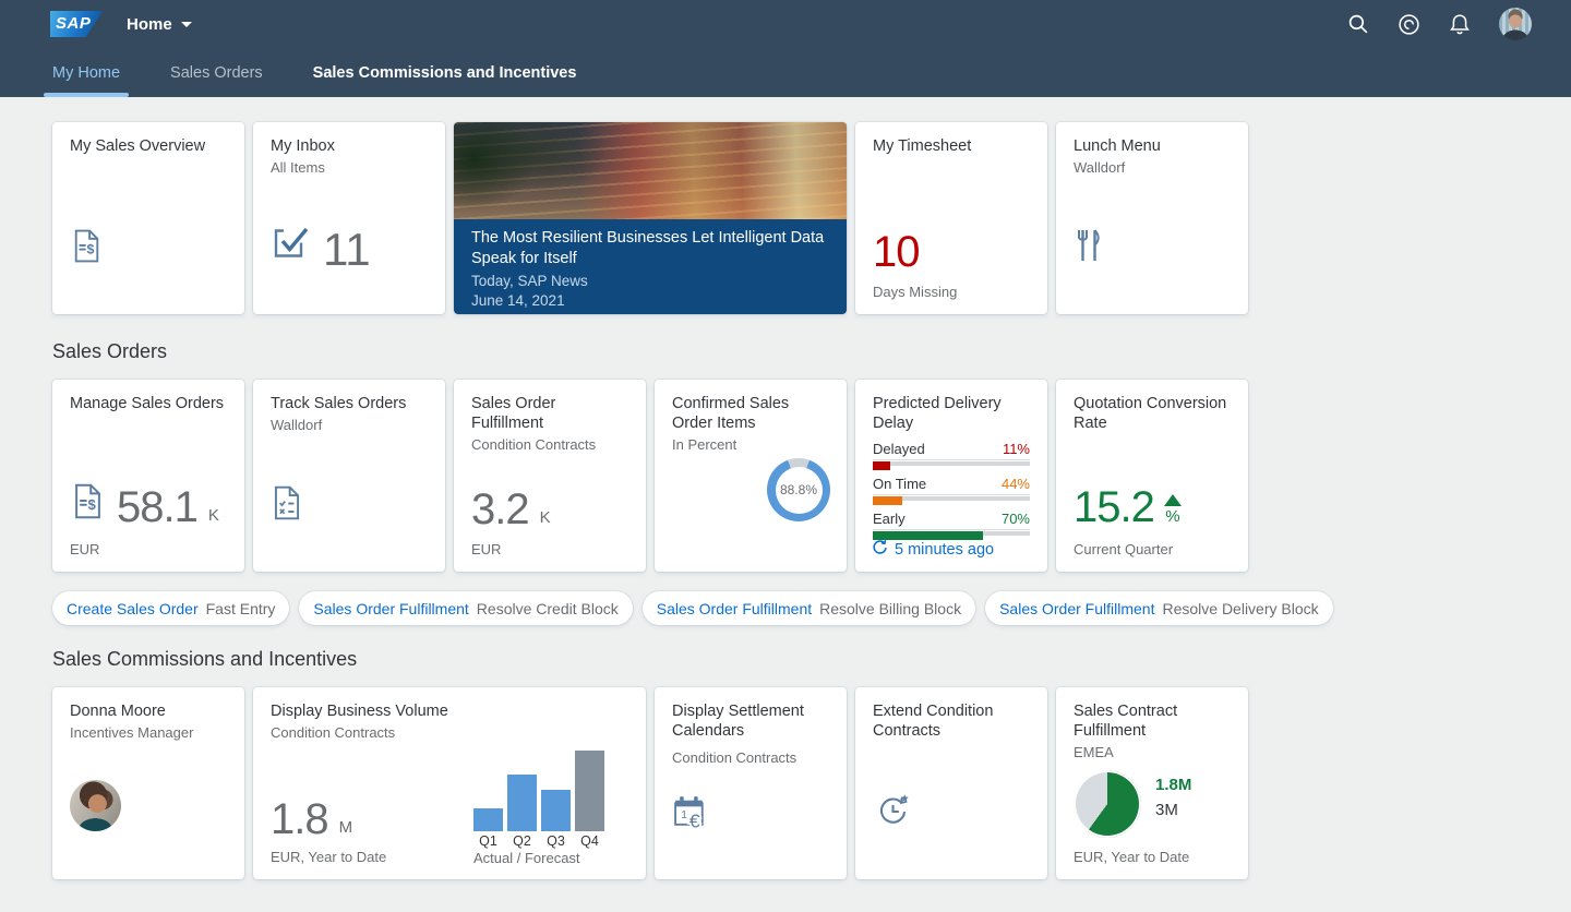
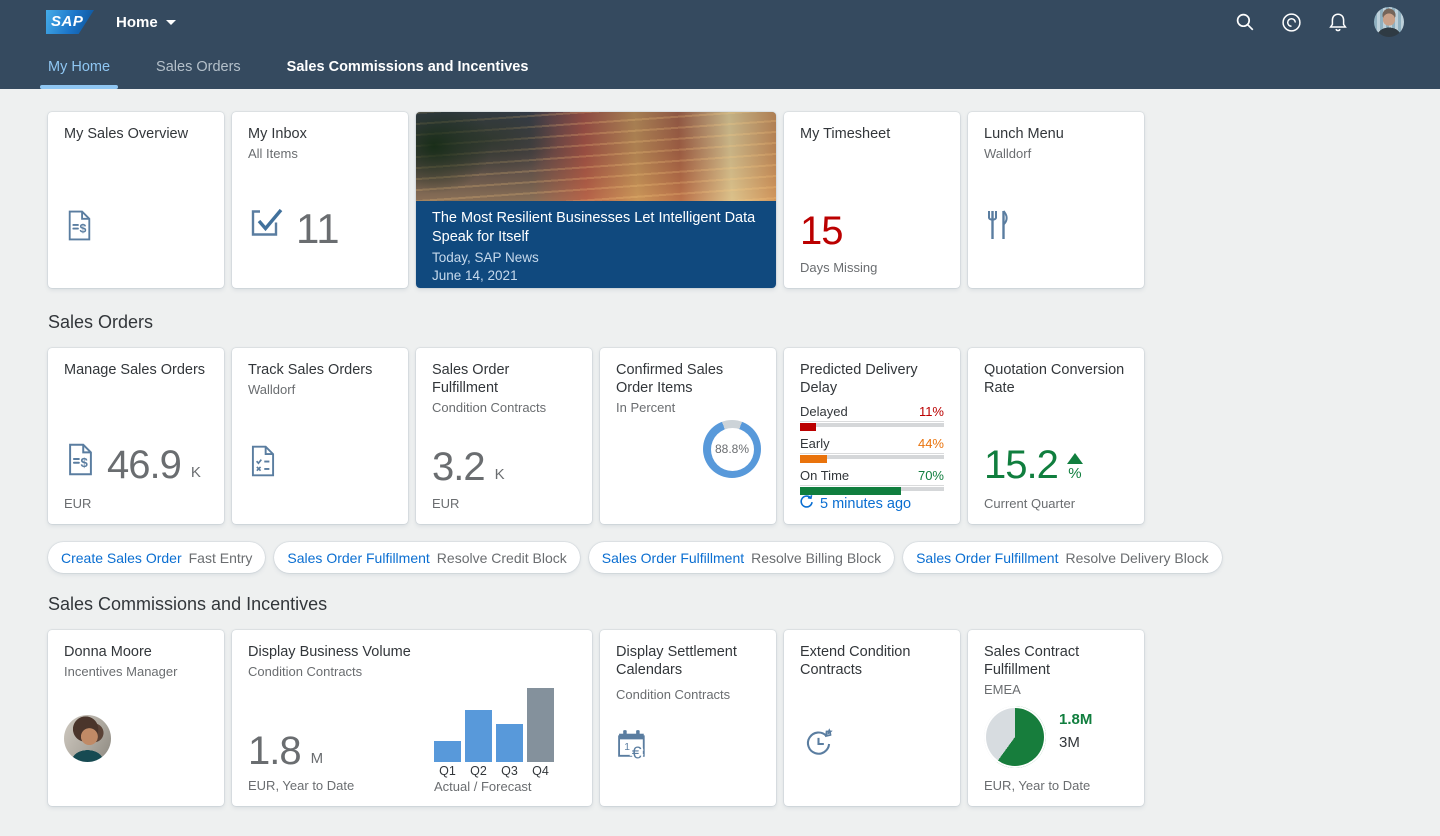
  SAP
  Home
  My Home
  Sales Orders
  Sales Commissions and Incentives
  My Sales Overview
  $
  My Inbox
  All Items
  11
  The Most Resilient Businesses Let Intelligent Data Speak for Itself
  Today, SAP News
  June 14, 2021
  My Timesheet
- 10
+ 15
  Days Missing
  Lunch Menu
  Walldorf
  Sales Orders
  Manage Sales Orders
  $
- 58.1
+ 46.9
  K
  EUR
  Track Sales Orders
  Walldorf
  Sales Order Fulfillment
  Condition Contracts
  3.2
  K
  EUR
  Confirmed Sales Order Items
  In Percent
  88.8%
  Predicted Delivery Delay
  Delayed
  11%
- On Time
+ Early
  44%
- Early
+ On Time
  70%
  5 minutes ago
  Quotation Conversion Rate
  15.2
  %
  Current Quarter
  Create Sales Order
  Fast Entry
  Sales Order Fulfillment
  Resolve Credit Block
  Sales Order Fulfillment
  Resolve Billing Block
  Sales Order Fulfillment
  Resolve Delivery Block
  Sales Commissions and Incentives
  Donna Moore
  Incentives Manager
  Display Business Volume
  Condition Contracts
  1.8
  M
  EUR, Year to Date
  Q1
  Q2
  Q3
  Q4
  Actual / Forecast
  Display Settlement Calendars
  Condition Contracts
  1
  €
  Extend Condition Contracts
  Sales Contract Fulfillment
  EMEA
  1.8M
  3M
  EUR, Year to Date
